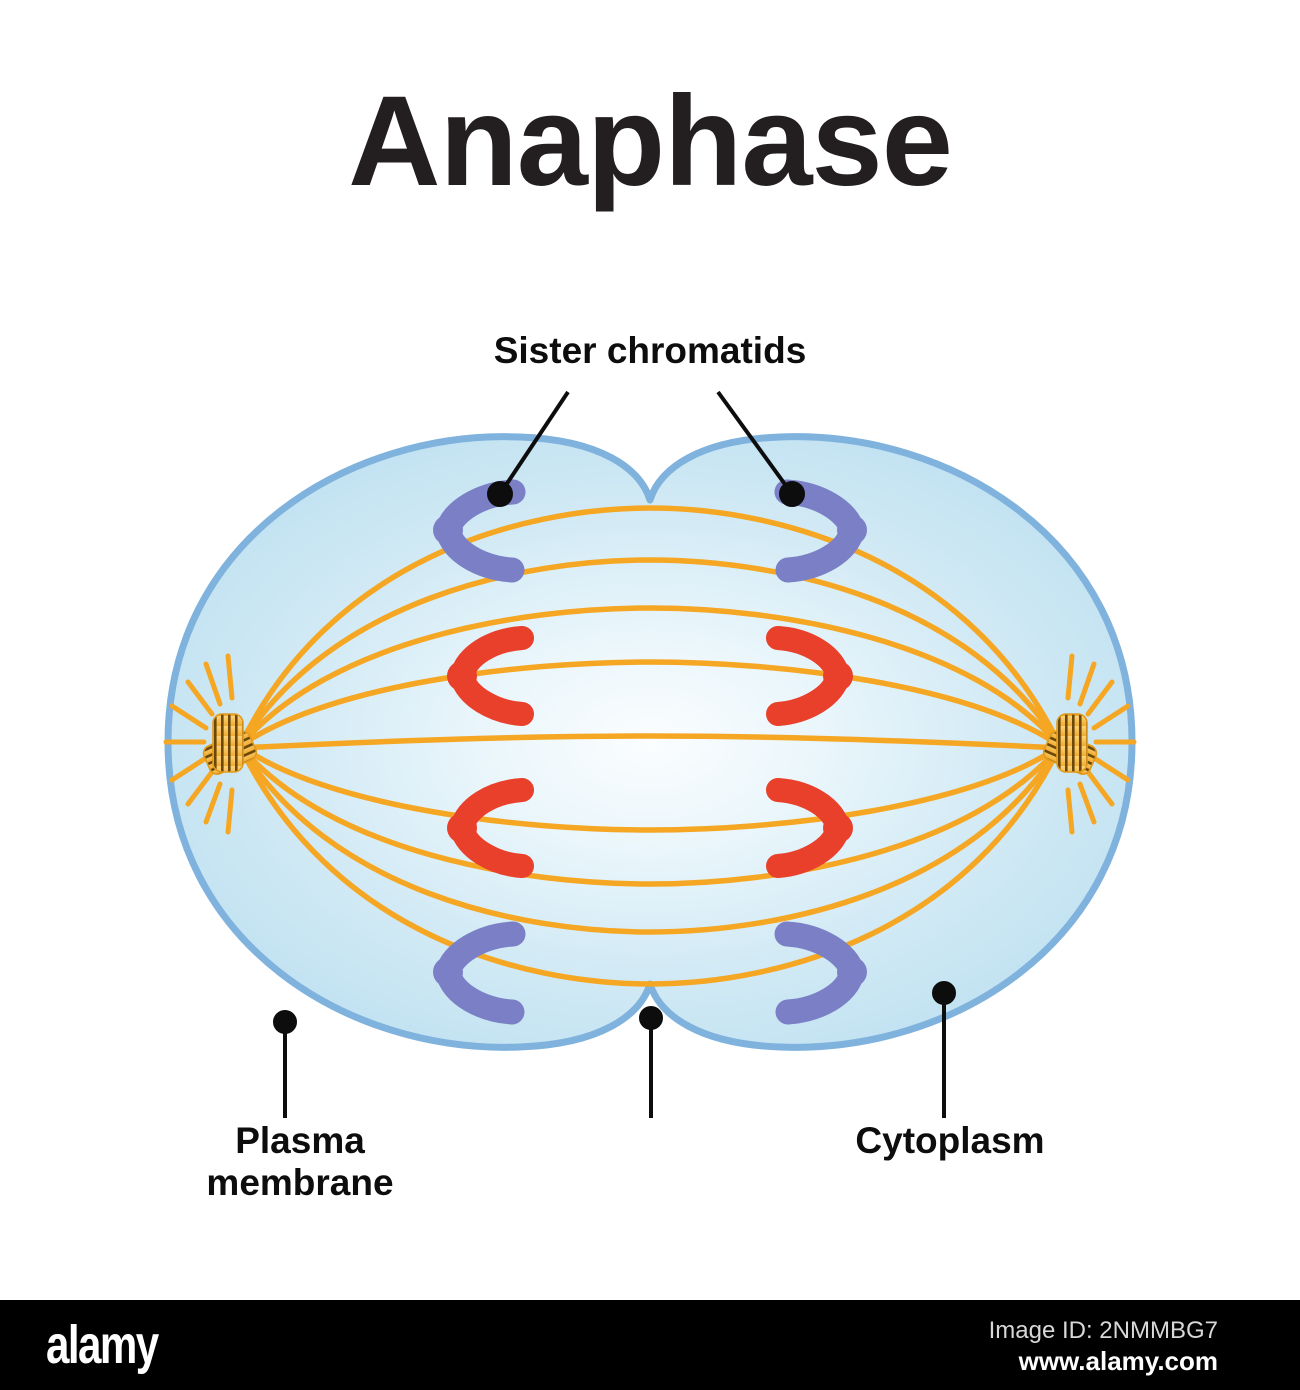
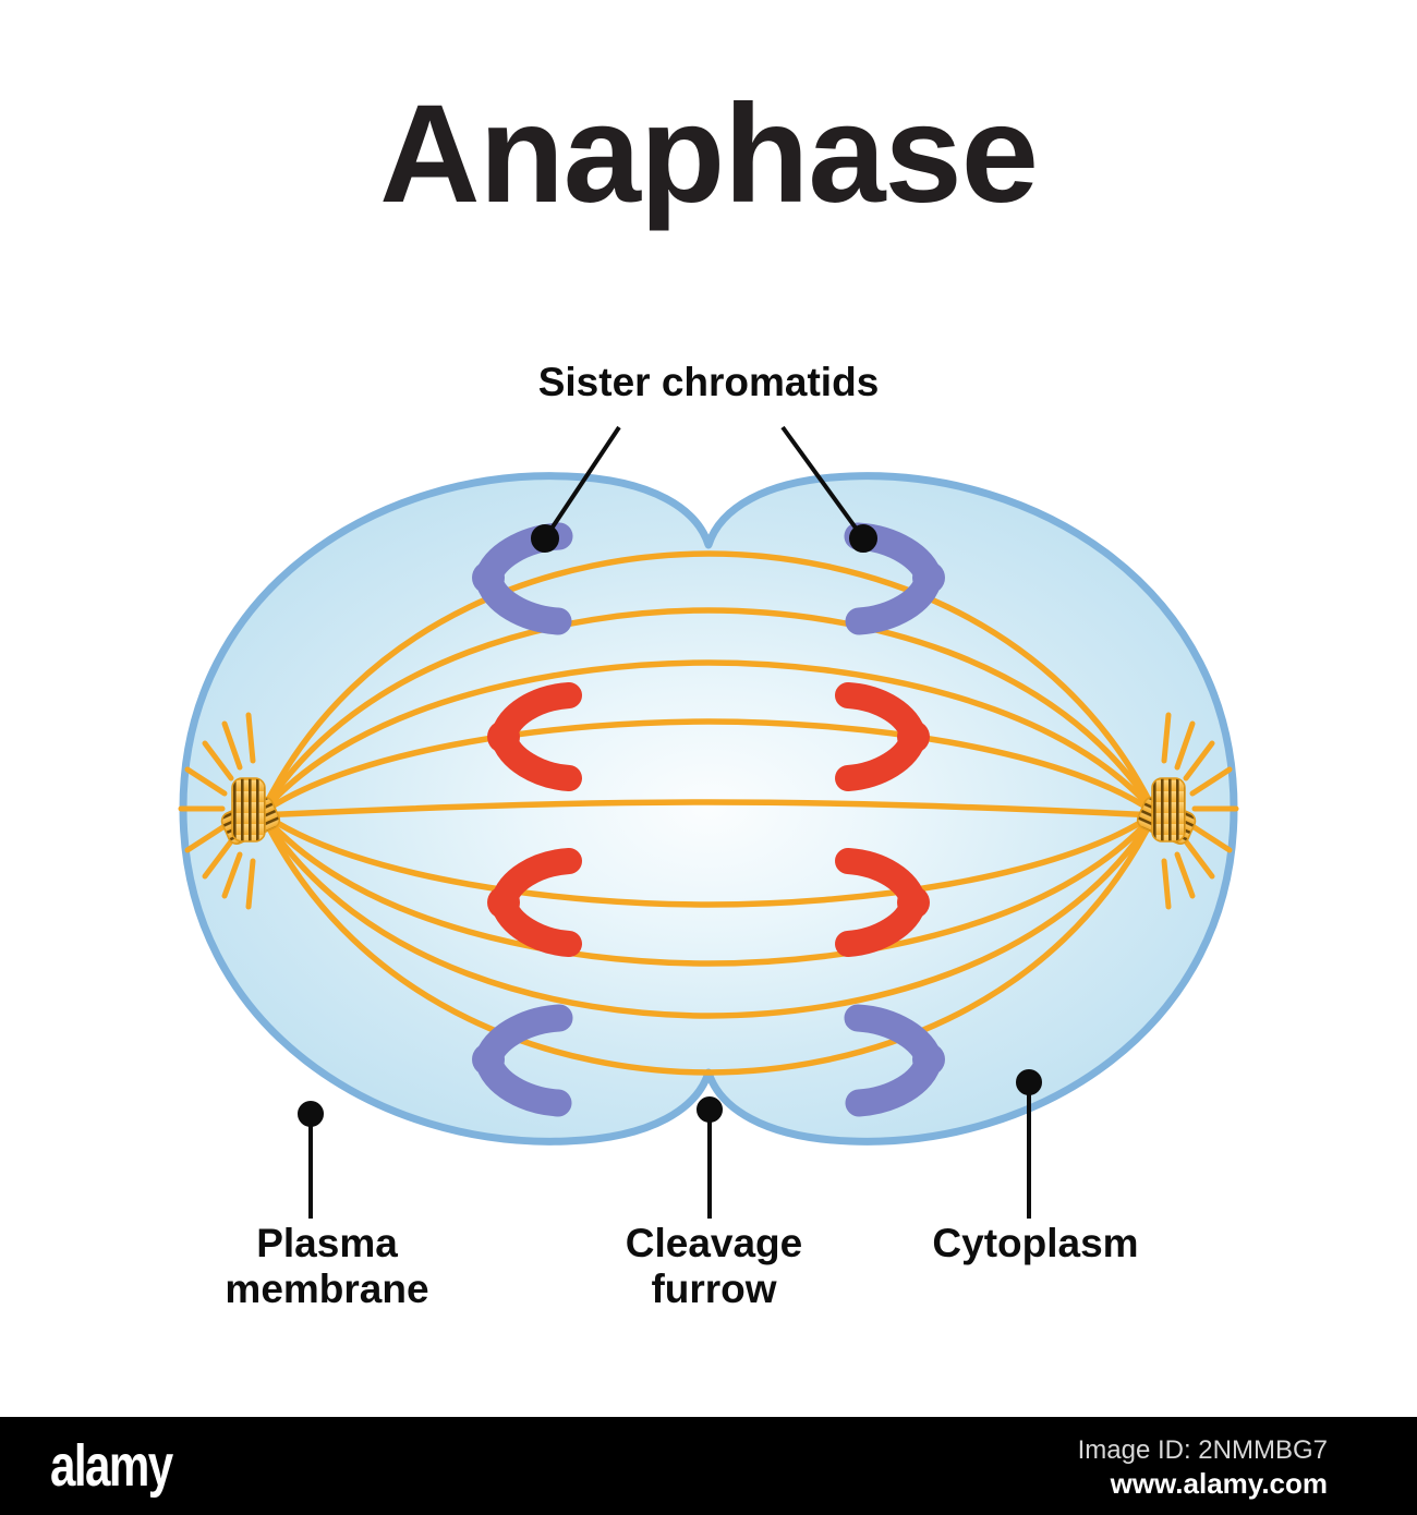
  Anaphase
  Sister chromatids
  Plasma
  membrane
+ Cleavage
+ furrow
  Cytoplasm
  alamy
  Image ID: 2NMMBG7
  www.alamy.com
